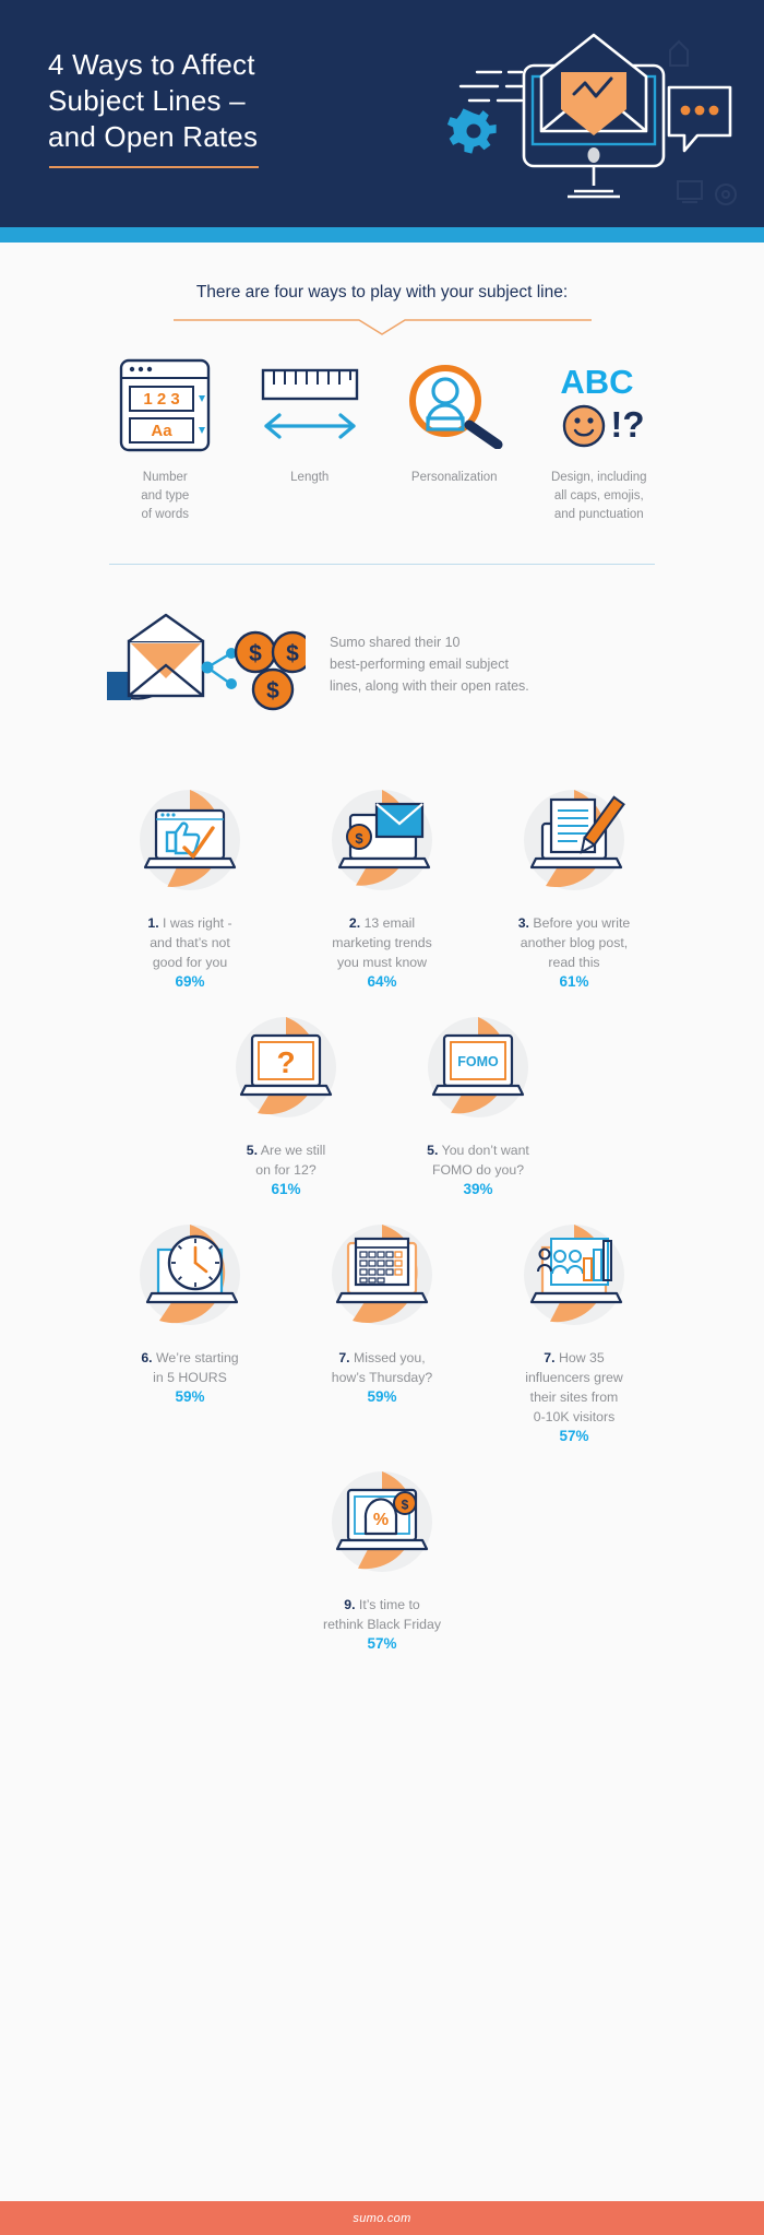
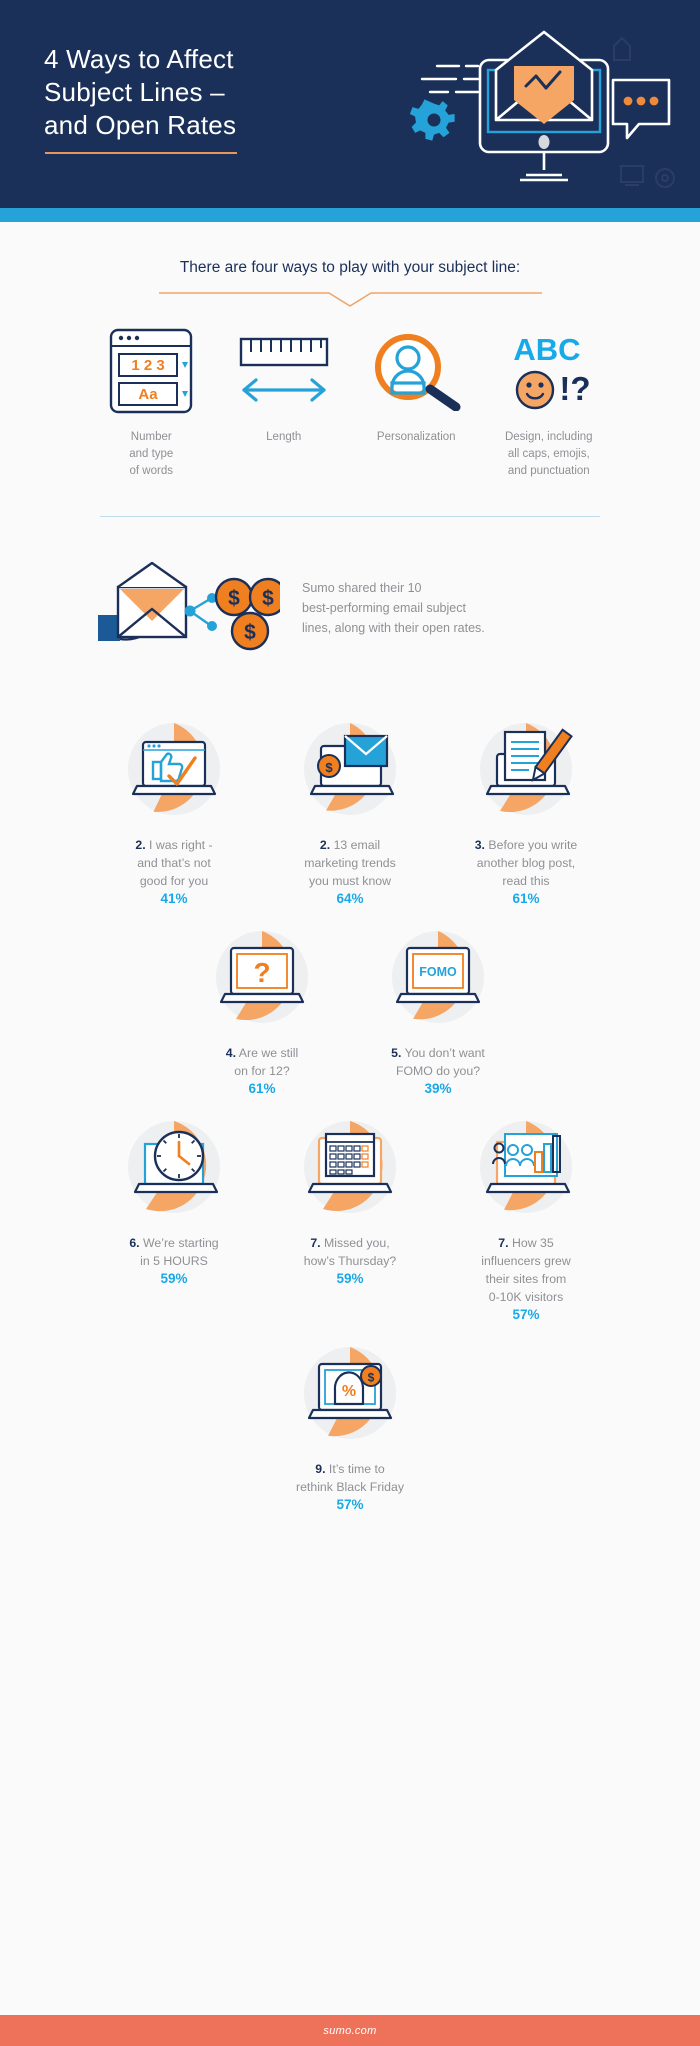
  4 Ways to Affect
  Subject Lines –
  and Open Rates
  There are four ways to play with your subject line:
  1 2 3
  Aa
  Number
  and type
  of words
  Length
  Personalization
  ABC
  !?
  Design, including
  all caps, emojis,
  and punctuation
  $
  $
  $
  Sumo shared their 10
  best-performing email subject
  lines, along with their open rates.
- 1. I was right -
+ 2. I was right -
  and that’s not
  good for you
- 69%
+ 41%
  $
  2. 13 email
  marketing trends
  you must know
  64%
  3. Before you write
  another blog post,
  read this
  61%
  ?
- 5. Are we still
+ 4. Are we still
  on for 12?
  61%
  FOMO
  5. You don’t want
  FOMO do you?
  39%
  6. We’re starting
  in 5 HOURS
  59%
  7. Missed you,
  how’s Thursday?
  59%
  7. How 35
  influencers grew
  their sites from
  0-10K visitors
  57%
  %
  $
  9. It’s time to
  rethink Black Friday
  57%
  sumo.com
